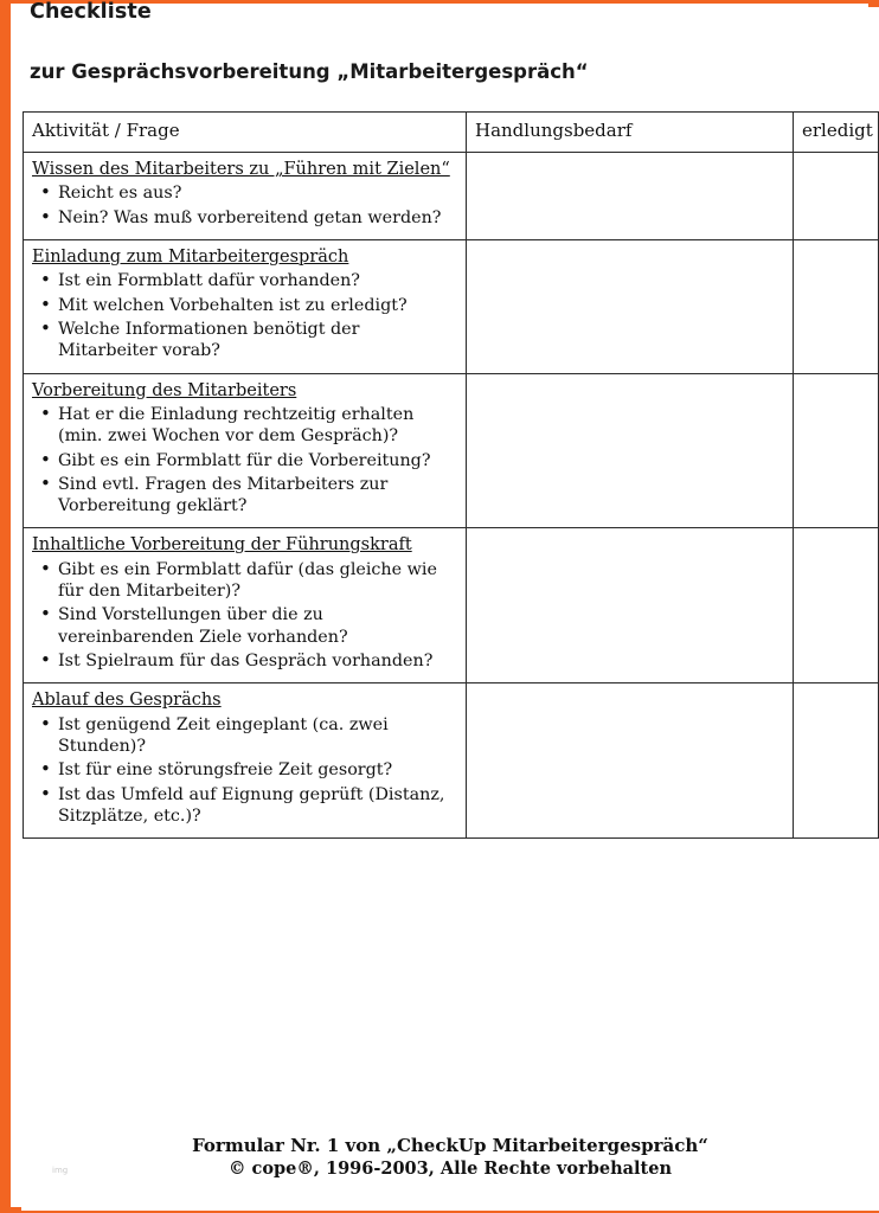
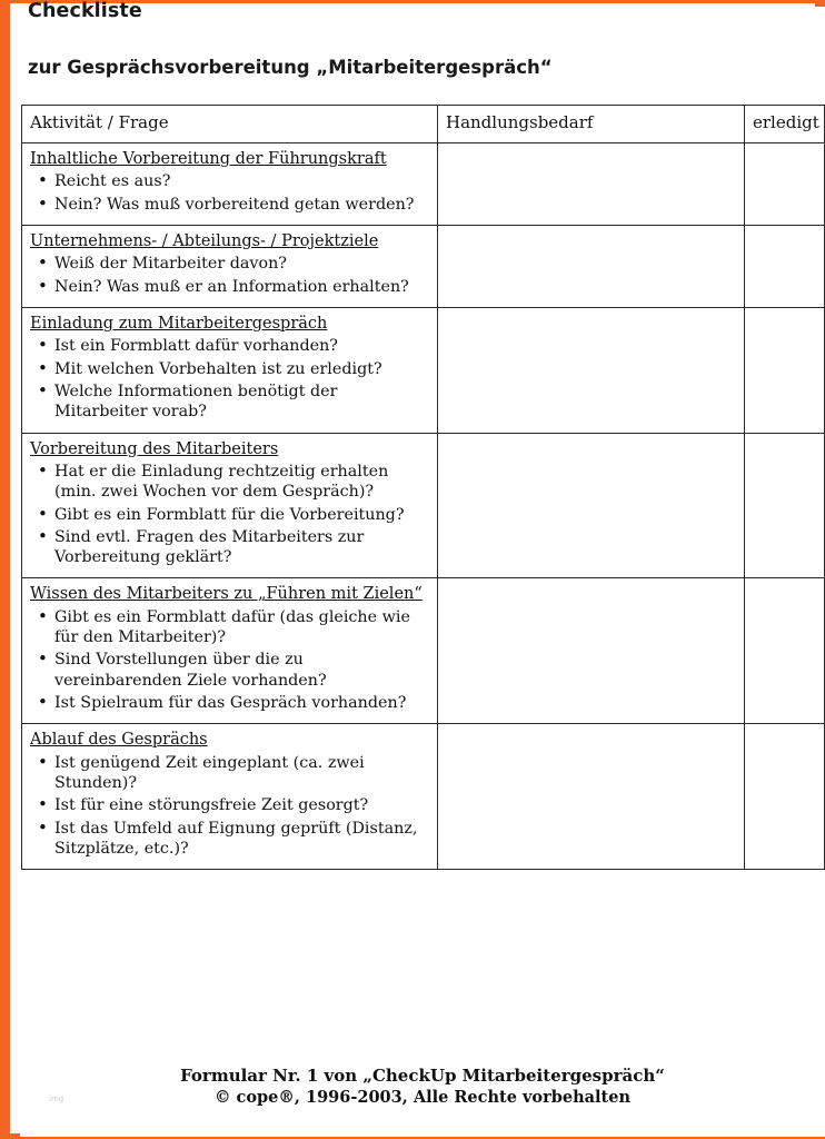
  Checkliste
  zur Gesprächsvorbereitung „Mitarbeitergespräch“
  Aktivität / Frage	Handlungsbedarf	erledigt
- Wissen des Mitarbeiters zu „Führen mit Zielen“ Reicht es aus? Nein? Was muß vorbereitend getan werden?
+ Inhaltliche Vorbereitung der Führungskraft Reicht es aus? Nein? Was muß vorbereitend getan werden?
+ Unternehmens- / Abteilungs- / Projektziele Weiß der Mitarbeiter davon? Nein? Was muß er an Information erhalten?
  Einladung zum Mitarbeitergespräch Ist ein Formblatt dafür vorhanden? Mit welchen Vorbehalten ist zu erledigt? Welche Informationen benötigt der Mitarbeiter vorab?
  Vorbereitung des Mitarbeiters Hat er die Einladung rechtzeitig erhalten (min. zwei Wochen vor dem Gespräch)? Gibt es ein Formblatt für die Vorbereitung? Sind evtl. Fragen des Mitarbeiters zur Vorbereitung geklärt?
- Inhaltliche Vorbereitung der Führungskraft Gibt es ein Formblatt dafür (das gleiche wie für den Mitarbeiter)? Sind Vorstellungen über die zu vereinbarenden Ziele vorhanden? Ist Spielraum für das Gespräch vorhanden?
+ Wissen des Mitarbeiters zu „Führen mit Zielen“ Gibt es ein Formblatt dafür (das gleiche wie für den Mitarbeiter)? Sind Vorstellungen über die zu vereinbarenden Ziele vorhanden? Ist Spielraum für das Gespräch vorhanden?
  Ablauf des Gesprächs Ist genügend Zeit eingeplant (ca. zwei Stunden)? Ist für eine störungsfreie Zeit gesorgt? Ist das Umfeld auf Eignung geprüft (Distanz, Sitzplätze, etc.)?
  img
  Formular Nr. 1 von „CheckUp Mitarbeitergespräch“
  © cope®, 1996-2003, Alle Rechte vorbehalten
